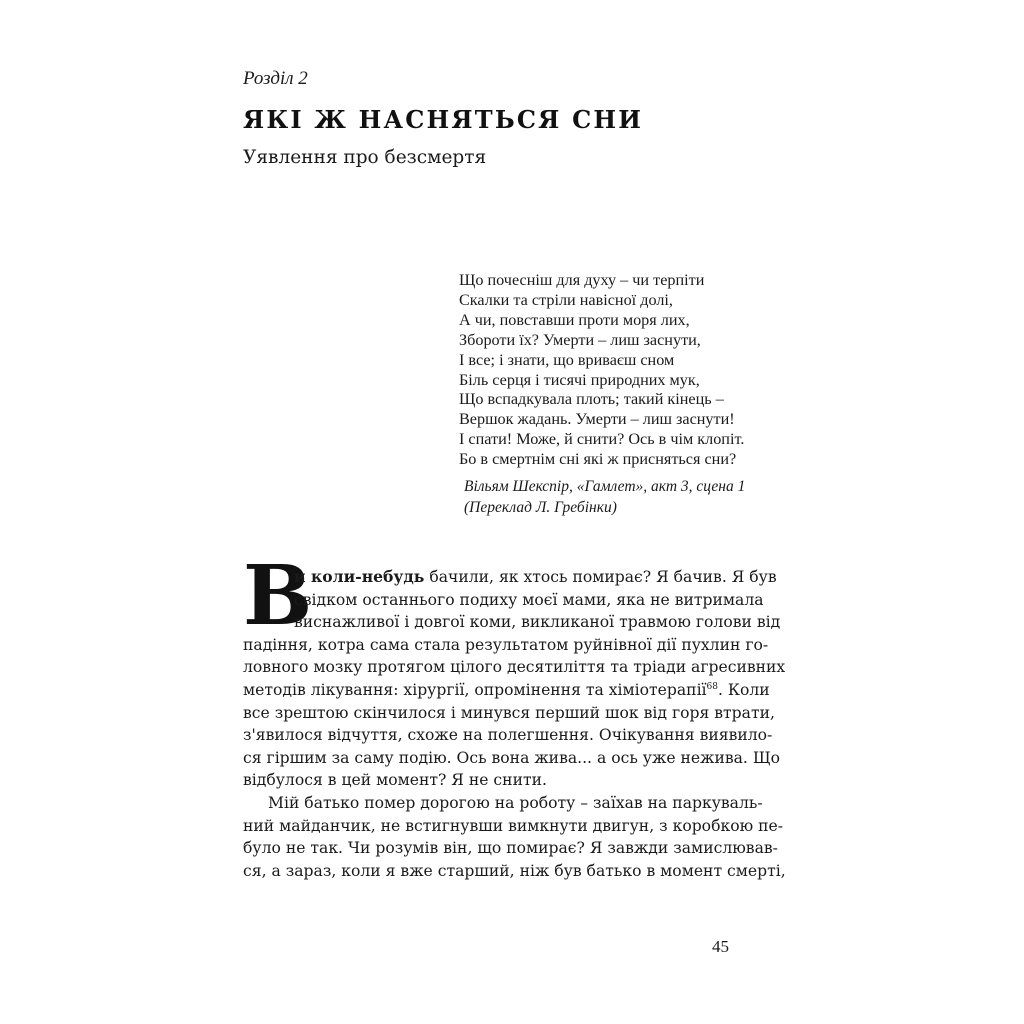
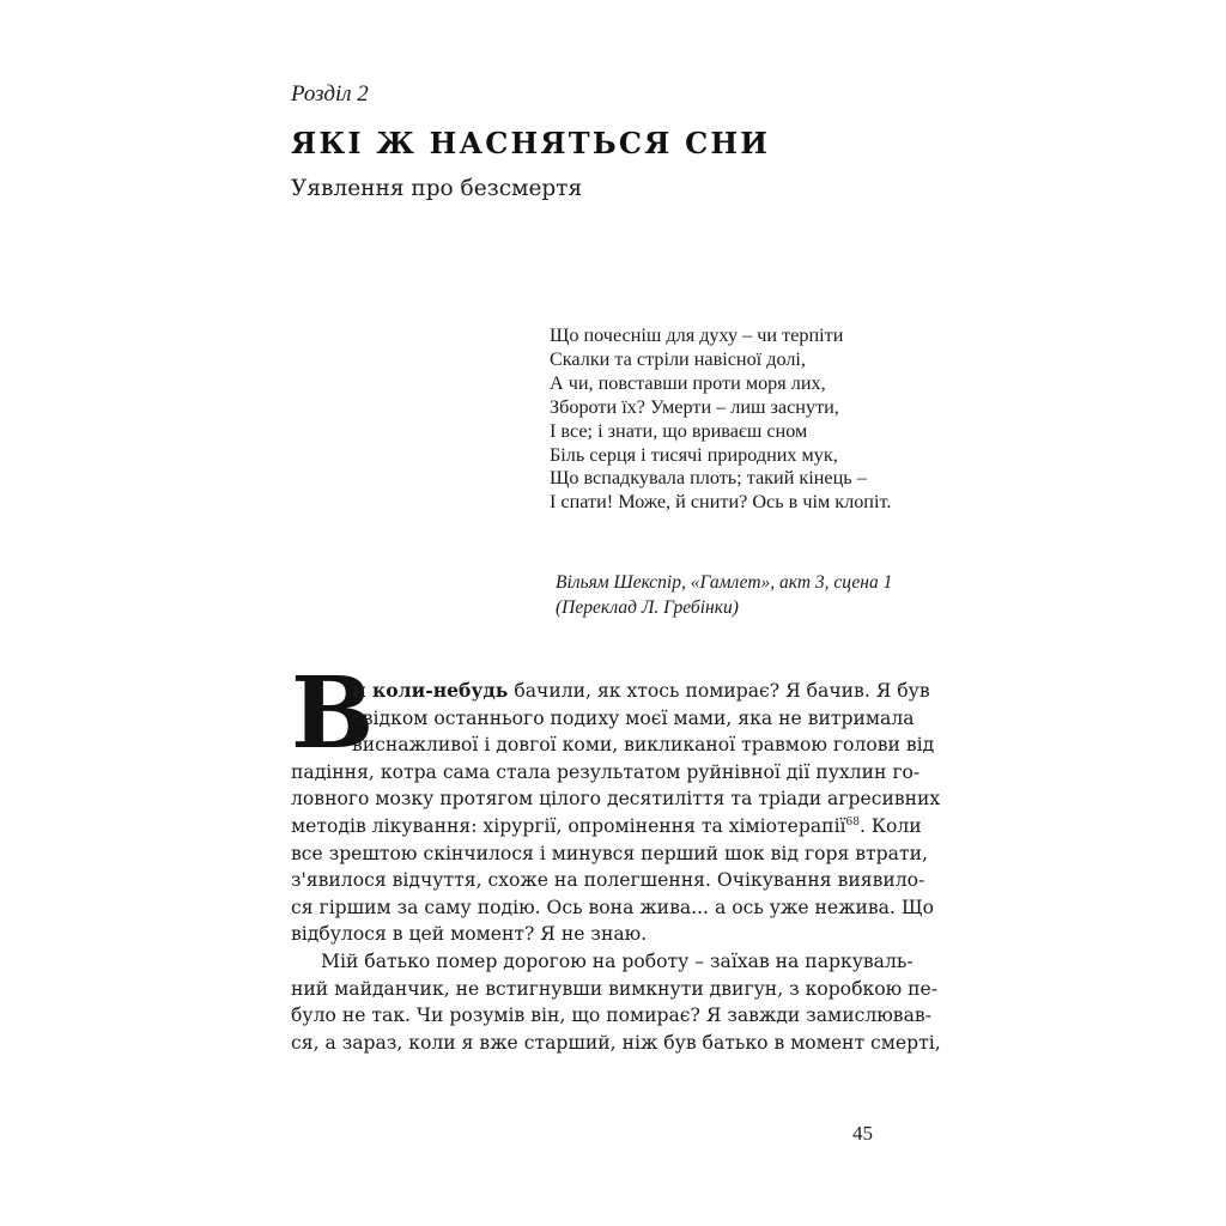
  Розділ 2
  ЯКІ Ж НАСНЯТЬСЯ СНИ
  Уявлення про безсмертя
  Що почесніш для духу – чи терпіти
  Скалки та стріли навісної долі,
  А чи, повставши проти моря лих,
  Збороти їх? Умерти – лиш заснути,
  І все; і знати, що вриваєш сном
  Біль серця і тисячі природних мук,
  Що вспадкувала плоть; такий кінець –
- Вершок жадань. Умерти – лиш заснути!
  І спати! Може, й снити? Ось в чім клопіт.
- Бо в смертнім сні які ж присняться сни?
  Вільям Шекспір, «Гамлет», акт 3, сцена 1
  (Переклад Л. Гребінки)
  В
  и коли-небудь бачили, як хтось помирає? Я бачив. Я був
  свідком останнього подиху моєї мами, яка не витримала
  виснажливої і довгої коми, викликаної травмою голови від
  падіння, котра сама стала результатом руйнівної дії пухлин го-
  ловного мозку протягом цілого десятиліття та тріади агресивних
  методів лікування: хірургії, опромінення та хіміотерапії68. Коли
  все зрештою скінчилося і минувся перший шок від горя втрати,
  з'явилося відчуття, схоже на полегшення. Очікування виявило-
  ся гіршим за саму подію. Ось вона жива... а ось уже нежива. Що
- відбулося в цей момент? Я не снити.
+ відбулося в цей момент? Я не знаю.
  Мій батько помер дорогою на роботу – заїхав на паркуваль-
  ний майданчик, не встигнувши вимкнути двигун, з коробкою пе-
  було не так. Чи розумів він, що помирає? Я завжди замислював-
  ся, а зараз, коли я вже старший, ніж був батько в момент смерті,
  45
